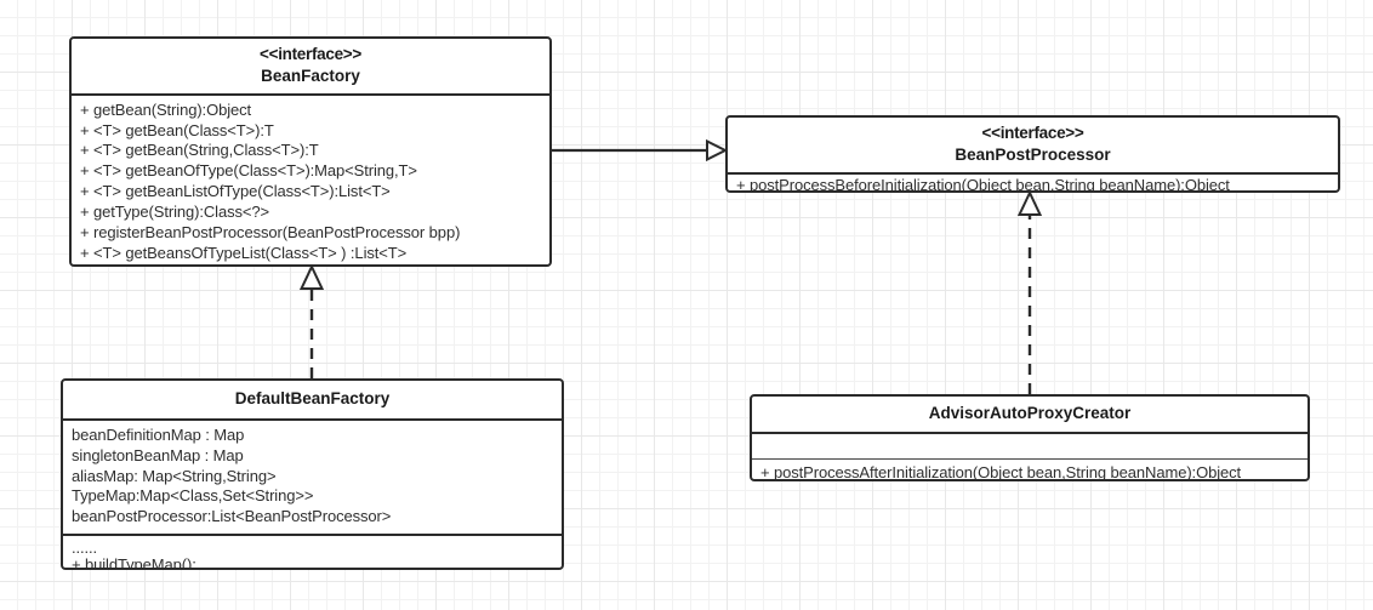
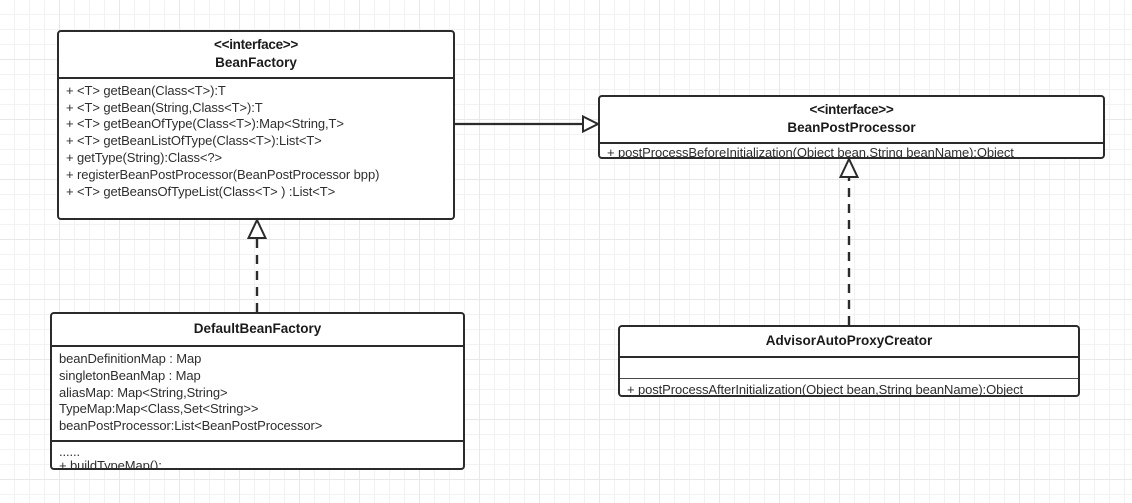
  <<interface>>
  BeanFactory
- + getBean(String):Object
  + <T> getBean(Class<T>):T
  + <T> getBean(String,Class<T>):T
  + <T> getBeanOfType(Class<T>):Map<String,T>
  + <T> getBeanListOfType(Class<T>):List<T>
  + getType(String):Class<?>
  + registerBeanPostProcessor(BeanPostProcessor bpp)
  + <T> getBeansOfTypeList(Class<T> ) :List<T>
  <<interface>>
  BeanPostProcessor
  + postProcessBeforeInitialization(Object bean,String beanName):Object
  DefaultBeanFactory
  beanDefinitionMap : Map
  singletonBeanMap : Map
  aliasMap: Map<String,String>
  TypeMap:Map<Class,Set<String>>
  beanPostProcessor:List<BeanPostProcessor>
  ......
  + buildTypeMap();
  AdvisorAutoProxyCreator
  + postProcessAfterInitialization(Object bean,String beanName):Object
